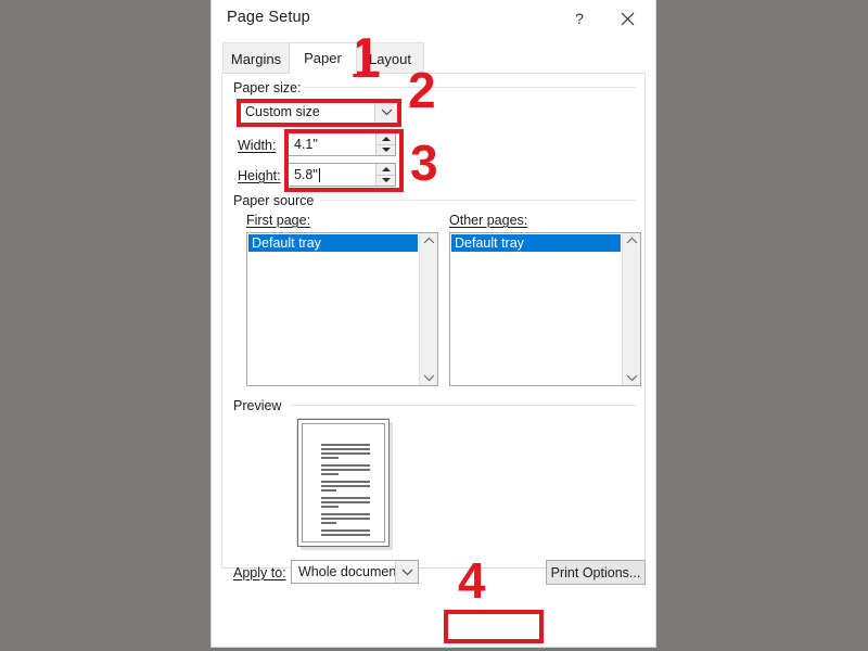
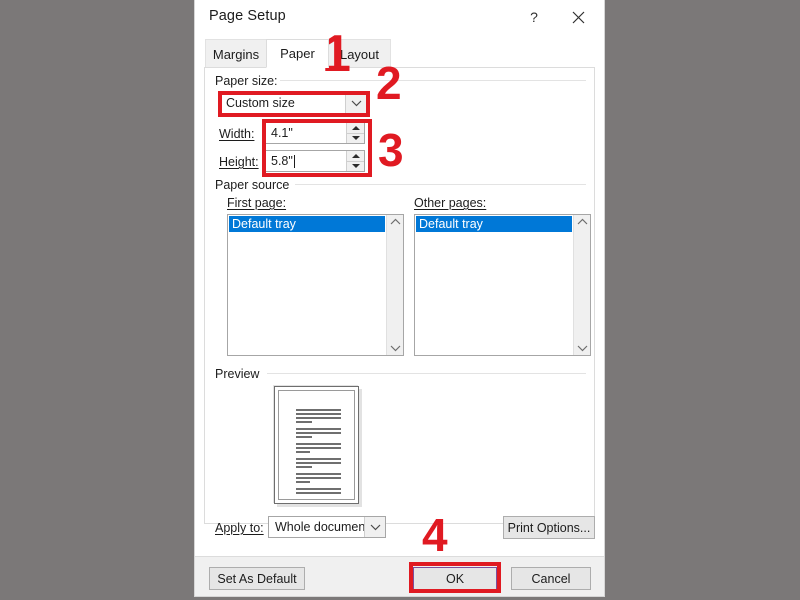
  Page Setup
  ?
  Margins
  Paper
  Layout
  Paper size:
  Custom size
  Width:
  4.1"
  Height:
  5.8"
  Paper source
  First page:
  Default tray
  Other pages:
  Default tray
  Preview
  Apply to:
  Whole documen
  Print Options...
+ Set As Default
+ OK
+ Cancel
  1
  2
  3
  4
